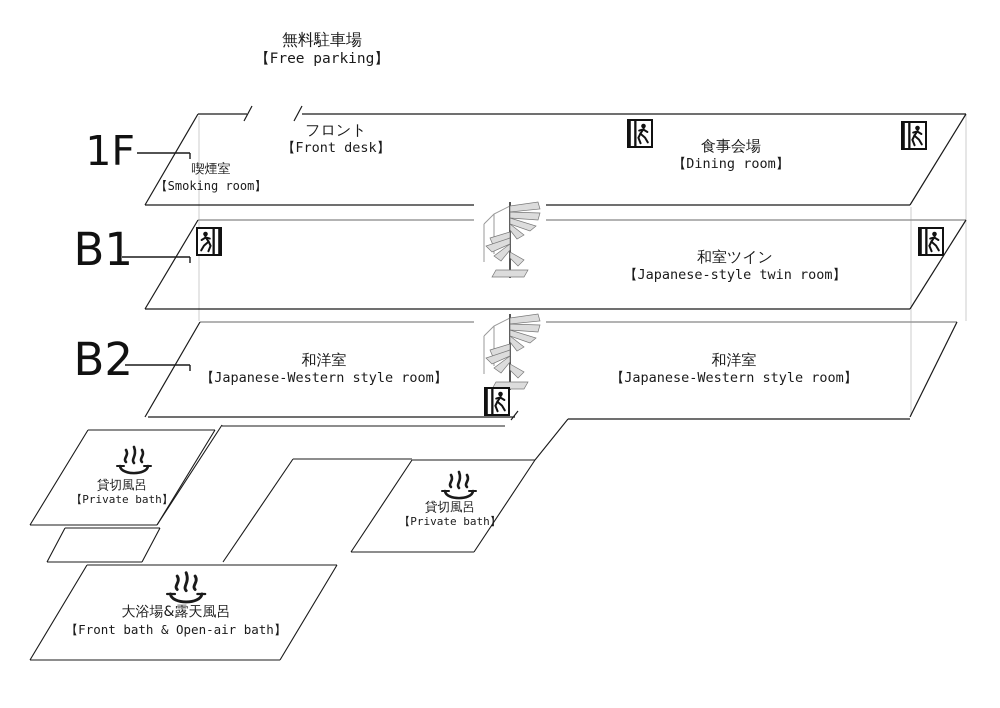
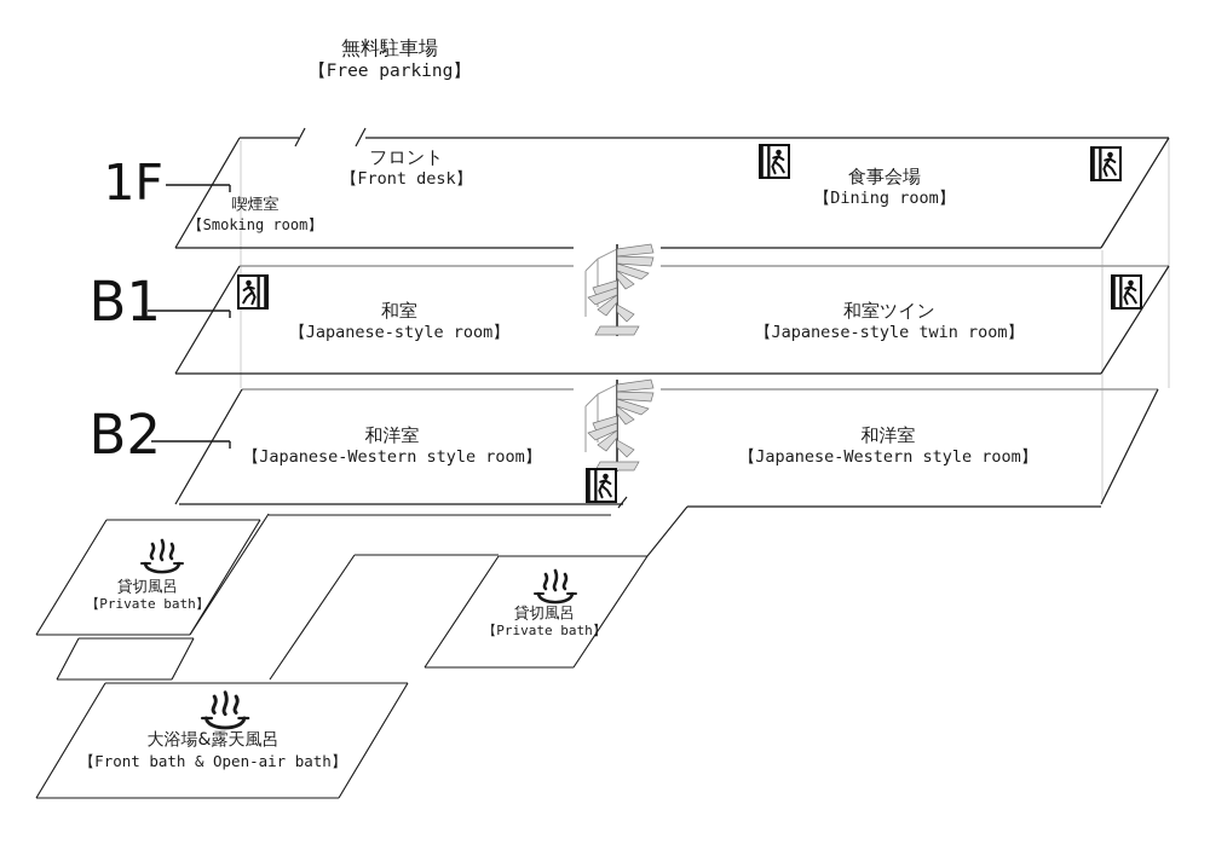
  無料駐車場
  【Free parking】
  1F
  B1
  B2
  喫煙室
  【Smoking room】
  フロント
  【Front desk】
  食事会場
  【Dining room】
+ 和室
+ 【Japanese-style room】
  和室ツイン
  【Japanese-style twin room】
  和洋室
  【Japanese-Western style room】
  和洋室
  【Japanese-Western style room】
  貸切風呂
  【Private bath】
  貸切風呂
  【Private bath】
  大浴場&露天風呂
  【Front bath & Open-air bath】
